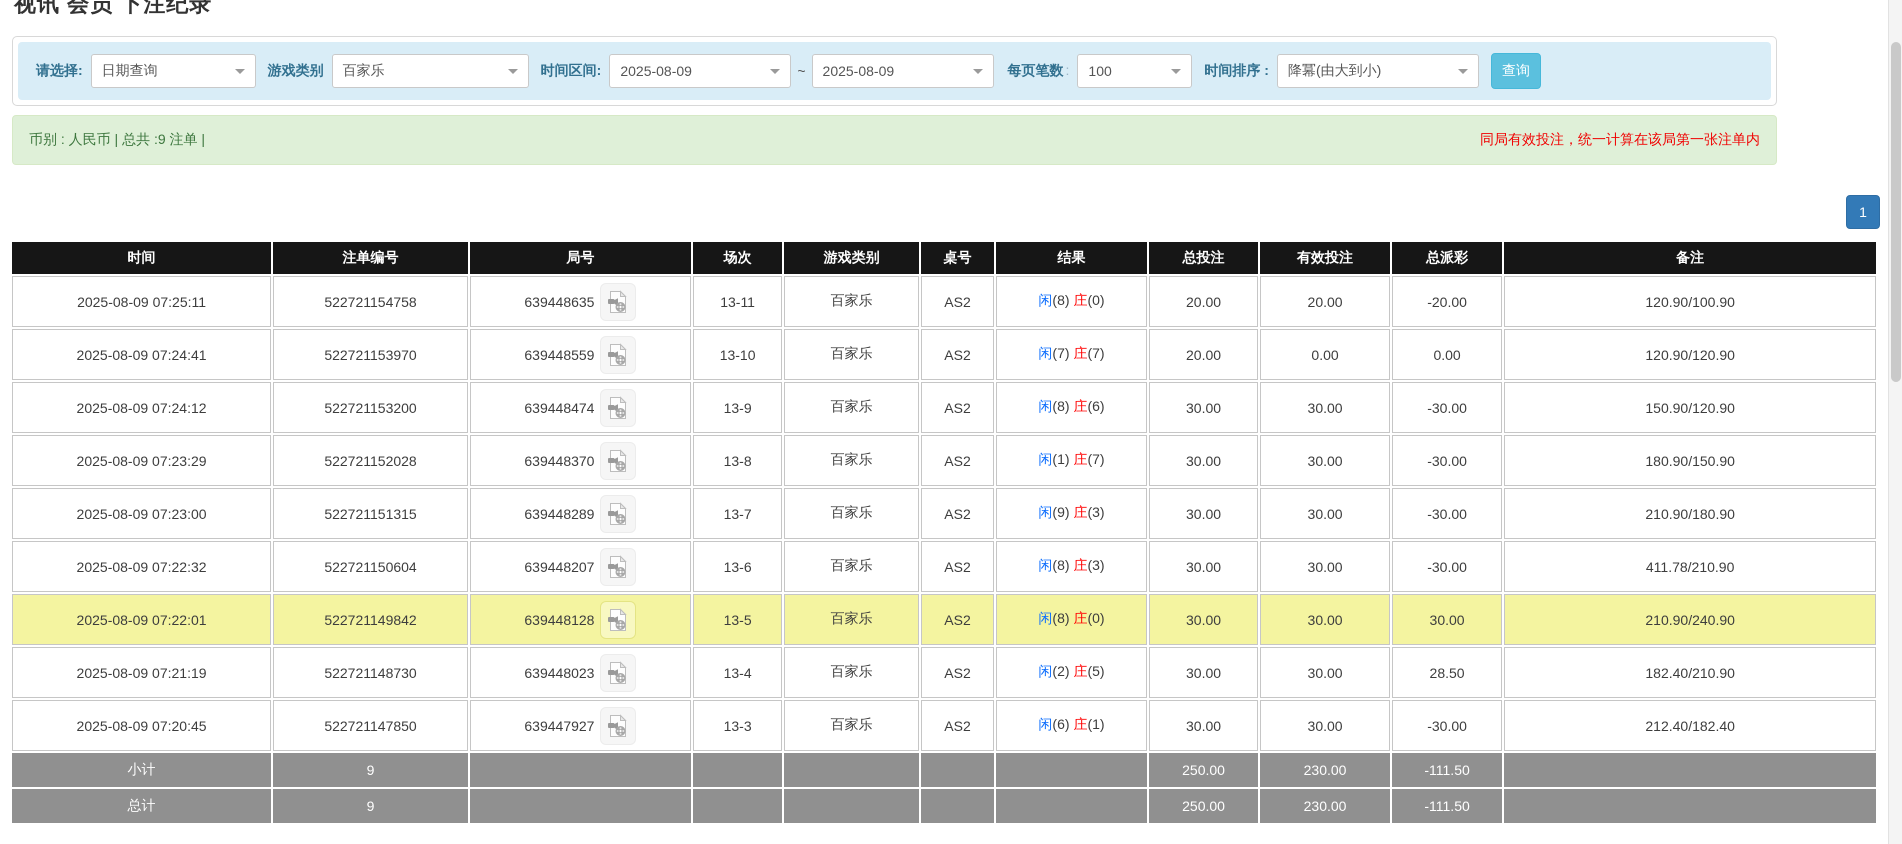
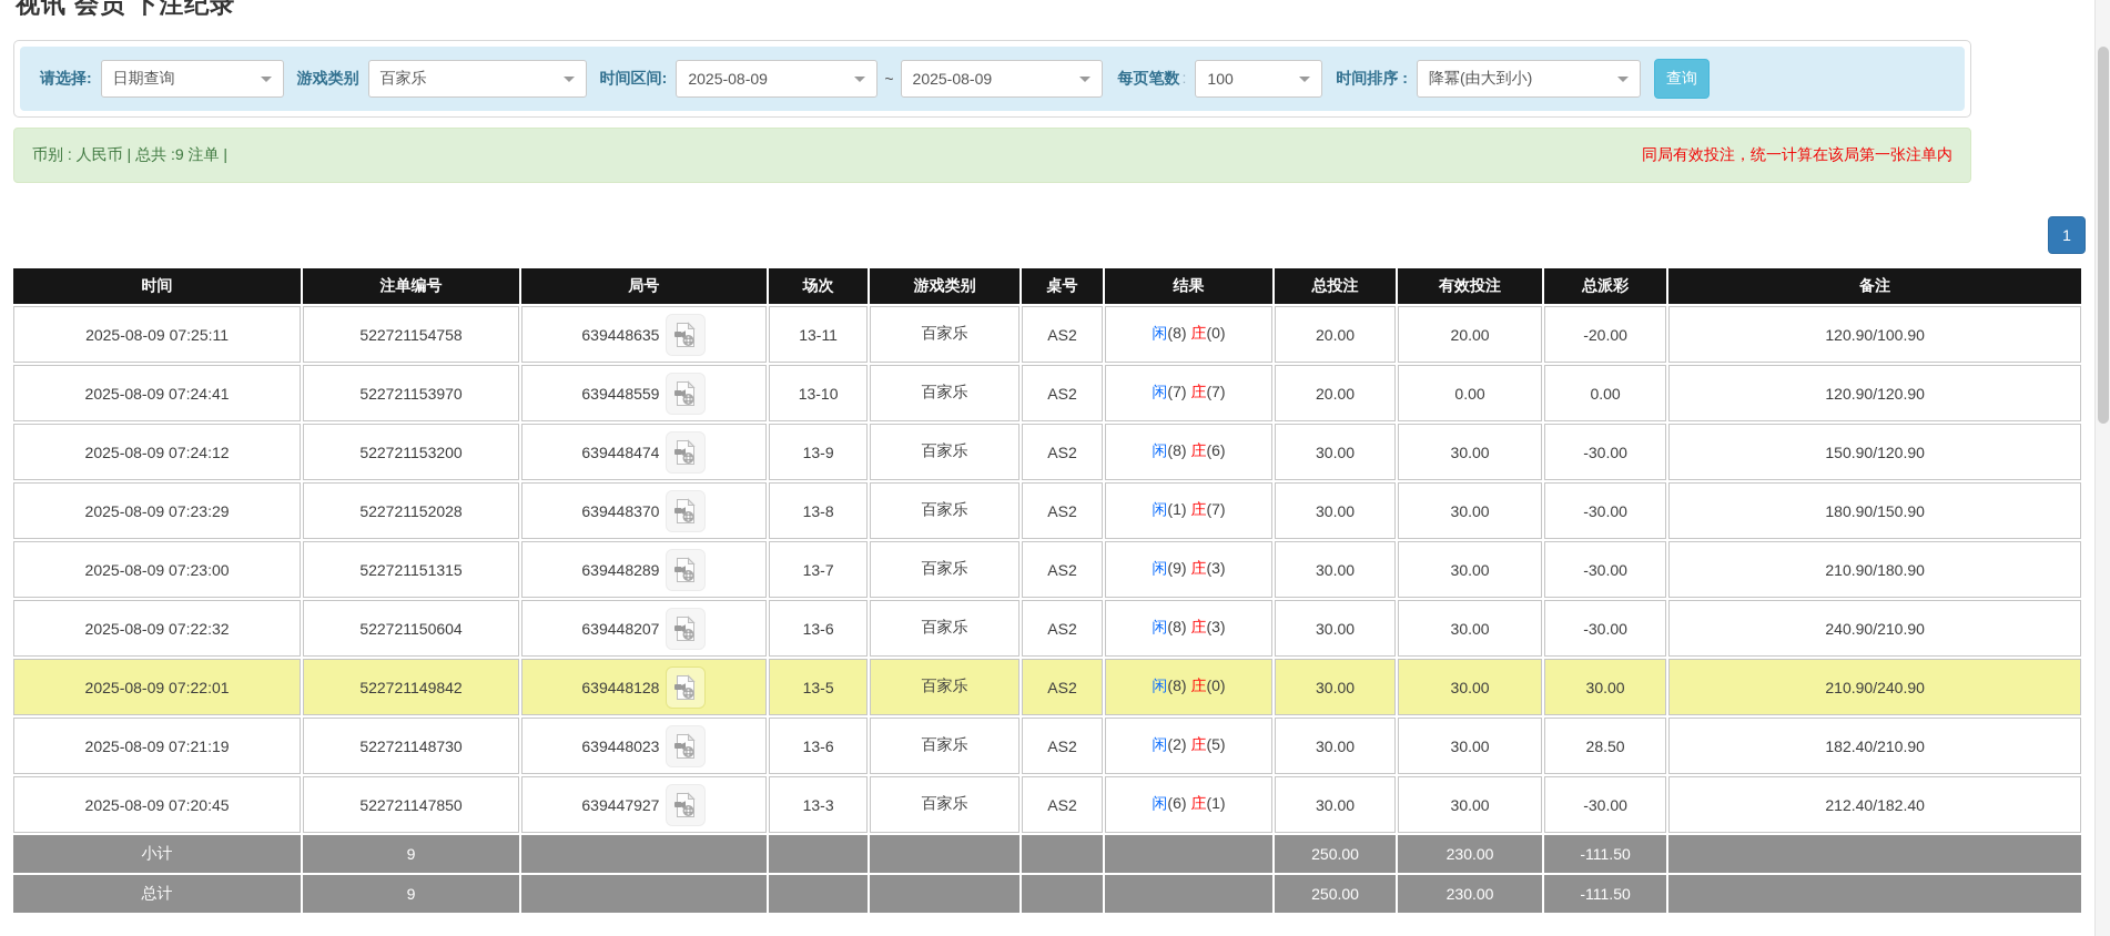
  视讯 会员 下注纪录
  请选择:
  日期查询
  游戏类别
  百家乐
  时间区间:
  2025-08-09
  ~
  2025-08-09
  每页笔数 :
  100
  时间排序 :
  降冪(由大到小)
  查询
  币别 : 人民币 | 总共 :9 注单 |
  同局有效投注，统一计算在该局第一张注单内
  1
  时间	注单编号	局号	场次	游戏类别	桌号	结果	总投注	有效投注	总派彩	备注
  2025-08-09 07:25:11	522721154758	639448635	13-11	百家乐	AS2	闲(8) 庄(0)	20.00	20.00	-20.00	120.90/100.90
  2025-08-09 07:24:41	522721153970	639448559	13-10	百家乐	AS2	闲(7) 庄(7)	20.00	0.00	0.00	120.90/120.90
  2025-08-09 07:24:12	522721153200	639448474	13-9	百家乐	AS2	闲(8) 庄(6)	30.00	30.00	-30.00	150.90/120.90
  2025-08-09 07:23:29	522721152028	639448370	13-8	百家乐	AS2	闲(1) 庄(7)	30.00	30.00	-30.00	180.90/150.90
  2025-08-09 07:23:00	522721151315	639448289	13-7	百家乐	AS2	闲(9) 庄(3)	30.00	30.00	-30.00	210.90/180.90
- 2025-08-09 07:22:32	522721150604	639448207	13-6	百家乐	AS2	闲(8) 庄(3)	30.00	30.00	-30.00	411.78/210.90
+ 2025-08-09 07:22:32	522721150604	639448207	13-6	百家乐	AS2	闲(8) 庄(3)	30.00	30.00	-30.00	240.90/210.90
  2025-08-09 07:22:01	522721149842	639448128	13-5	百家乐	AS2	闲(8) 庄(0)	30.00	30.00	30.00	210.90/240.90
- 2025-08-09 07:21:19	522721148730	639448023	13-4	百家乐	AS2	闲(2) 庄(5)	30.00	30.00	28.50	182.40/210.90
+ 2025-08-09 07:21:19	522721148730	639448023	13-6	百家乐	AS2	闲(2) 庄(5)	30.00	30.00	28.50	182.40/210.90
  2025-08-09 07:20:45	522721147850	639447927	13-3	百家乐	AS2	闲(6) 庄(1)	30.00	30.00	-30.00	212.40/182.40
  小计	9						250.00	230.00	-111.50
  总计	9						250.00	230.00	-111.50
